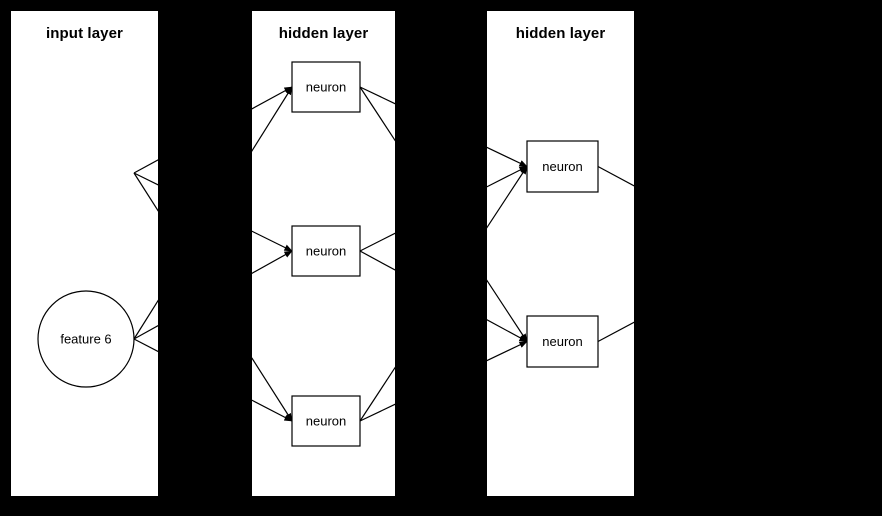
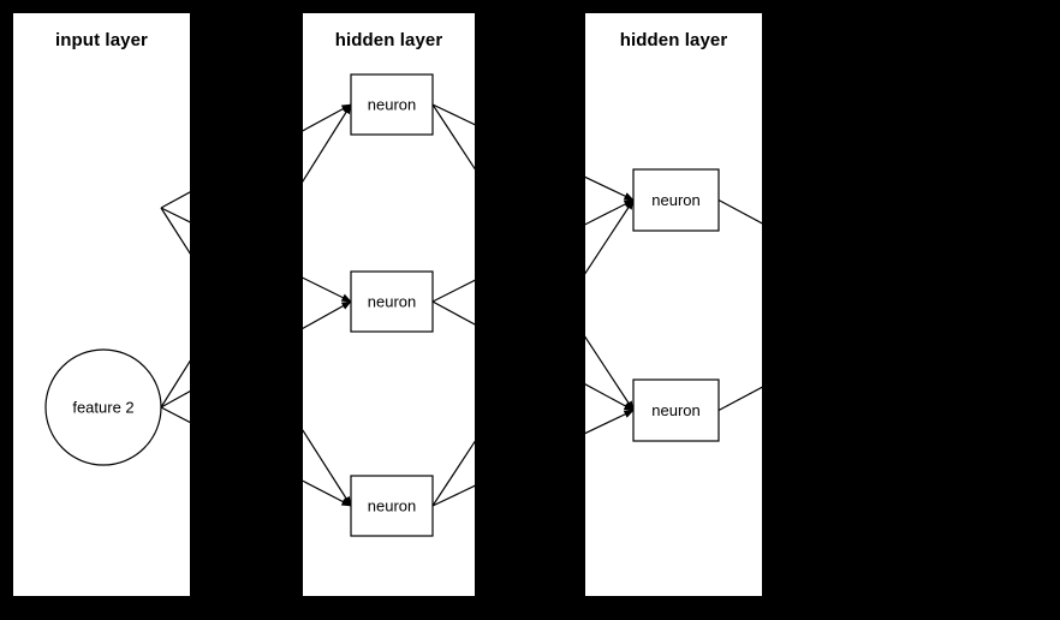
  input layer
- feature 6
+ feature 2
  hidden layer
  neuron
  neuron
  neuron
  hidden layer
  neuron
  neuron
